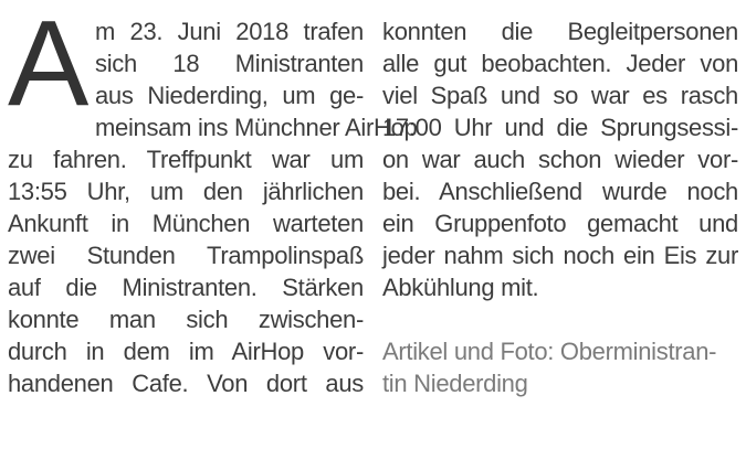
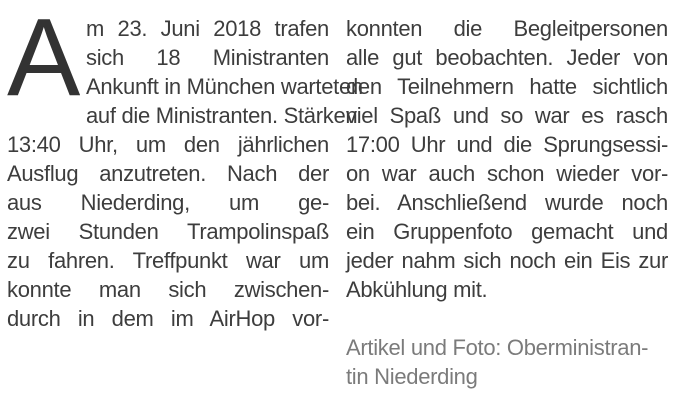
  A
  m 23. Juni 2018 trafen
  sich 18 Ministranten
- aus Niederding, um ge-
+ Ankunft in München warteten
- meinsam ins Münchner AirHop
- zu fahren. Treffpunkt war um
+ auf die Ministranten. Stärken
- 13:55 Uhr, um den jährlichen
+ 13:40 Uhr, um den jährlichen
+ Ausflug anzutreten. Nach der
- Ankunft in München warteten
+ aus Niederding, um ge-
  zwei Stunden Trampolinspaß
- auf die Ministranten. Stärken
+ zu fahren. Treffpunkt war um
  konnte man sich zwischen-
  durch in dem im AirHop vor-
- handenen Cafe. Von dort aus
  konnten die Begleitpersonen
  alle gut beobachten. Jeder von
+ den Teilnehmern hatte sichtlich
  viel Spaß und so war es rasch
  17:00 Uhr und die Sprungsessi-
  on war auch schon wieder vor-
  bei. Anschließend wurde noch
  ein Gruppenfoto gemacht und
  jeder nahm sich noch ein Eis zur
  Abkühlung mit.
  Artikel und Foto: Oberministran-
  tin Niederding
